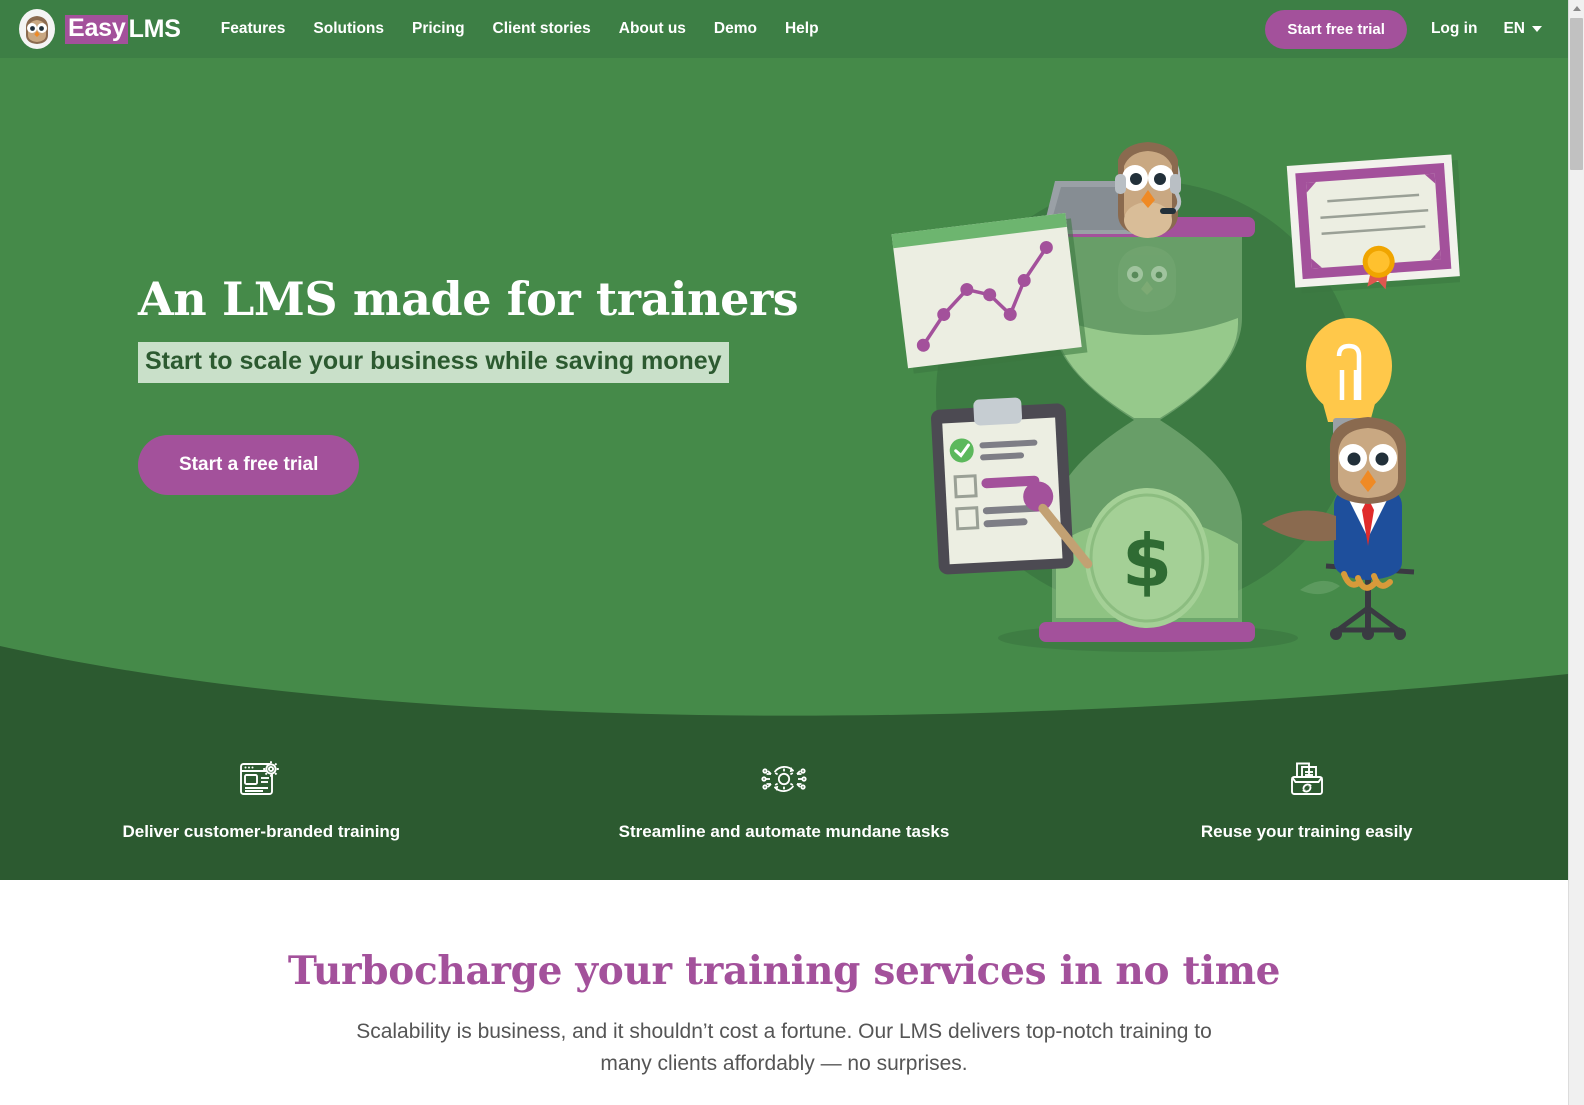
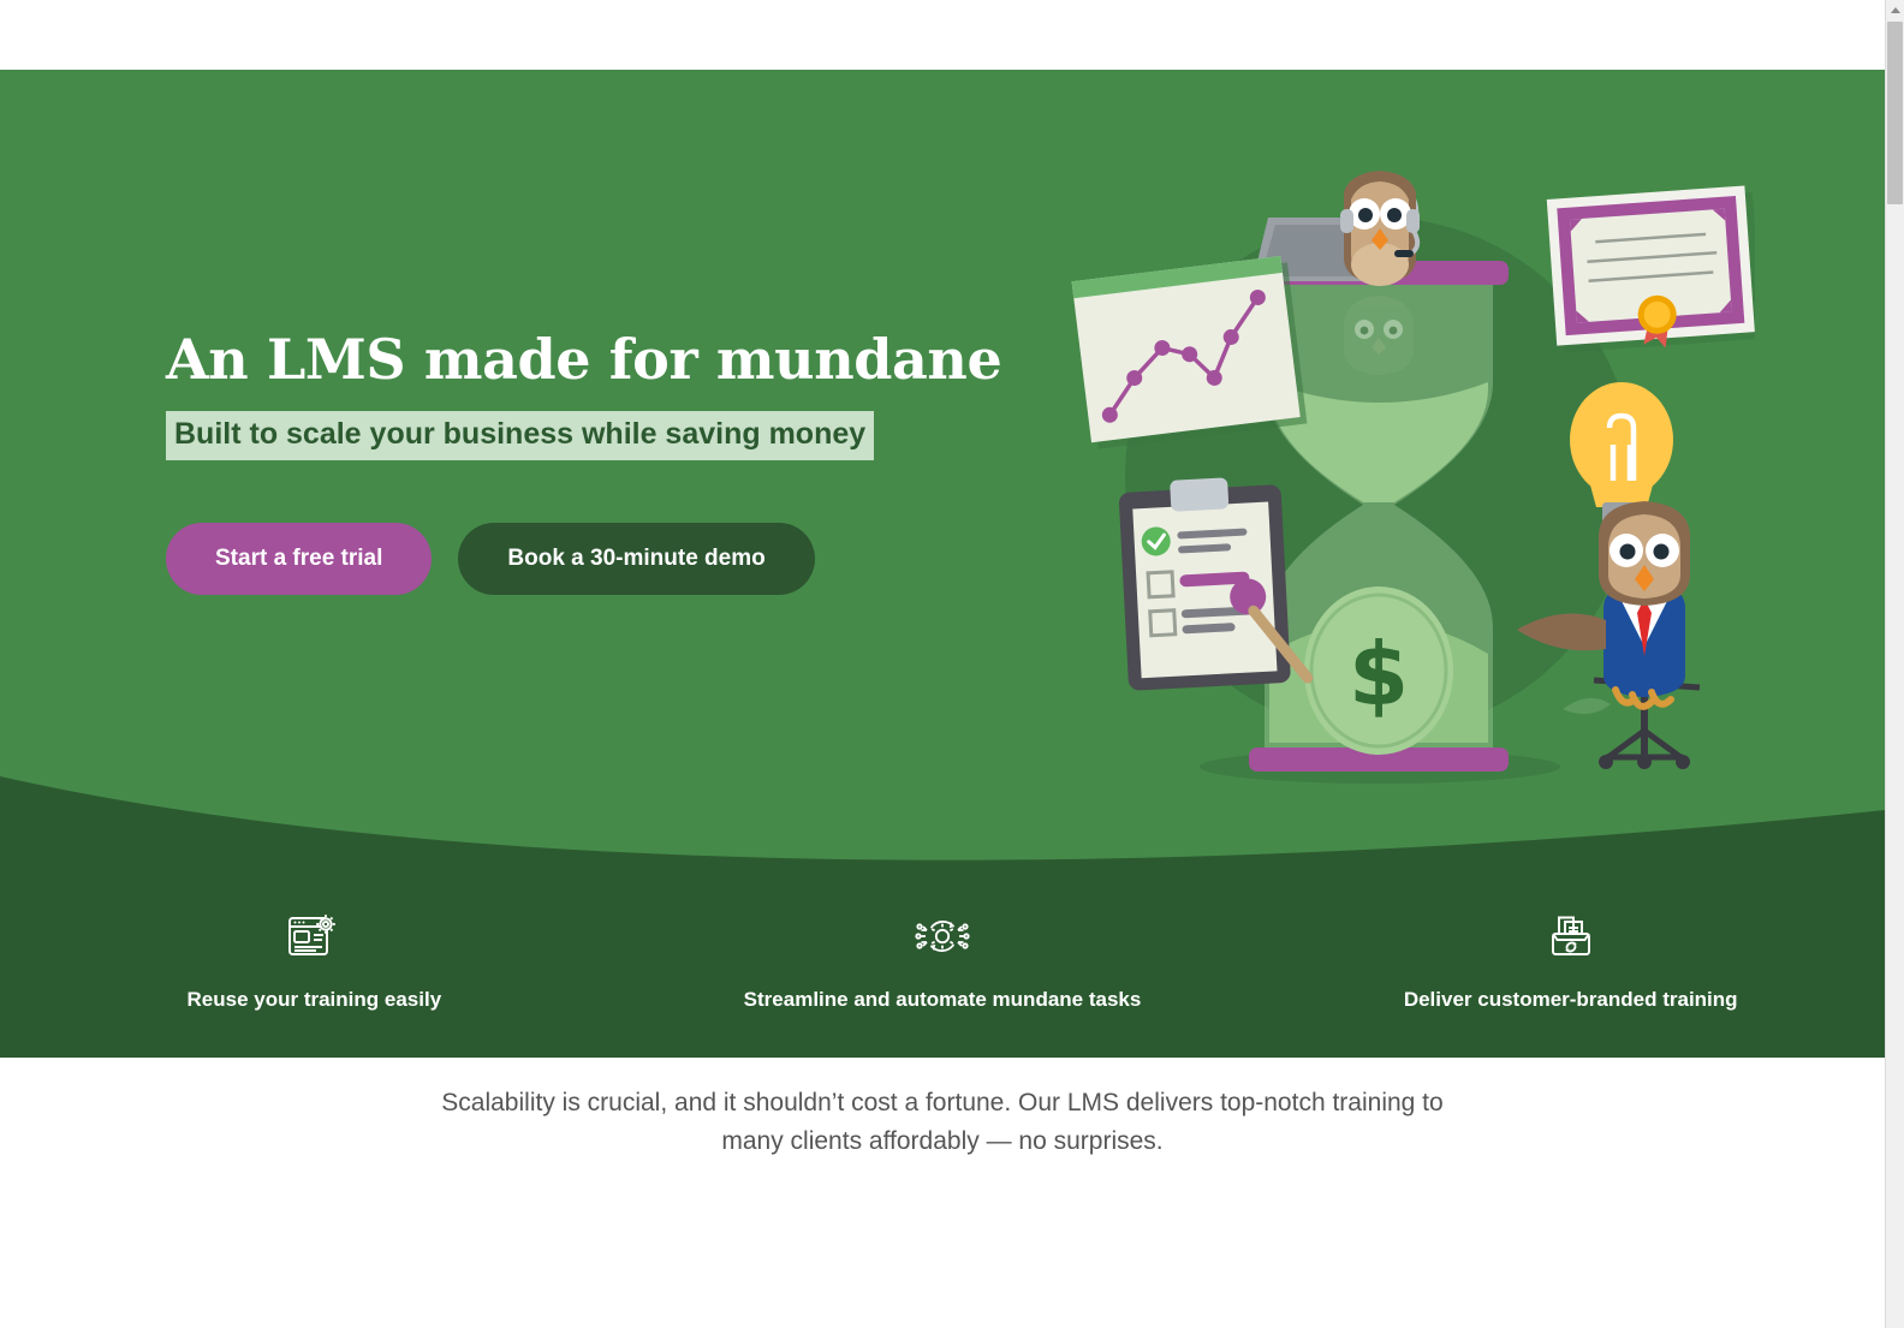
- Easy
- LMS
- Features
- Solutions
- Pricing
- Client stories
- About us
- Demo
- Help
- Start free trial
- Log in
- EN
  $
- An LMS made for trainers
+ An LMS made for mundane
- Start to scale your business while saving money
+ Built to scale your business while saving money
  Start a free trial
+ Book a 30-minute demo
- Deliver customer-branded training
+ Reuse your training easily
  Streamline and automate mundane tasks
- Reuse your training easily
+ Deliver customer-branded training
- Turbocharge your training services in no time
- Scalability is business, and it shouldn’t cost a fortune. Our LMS delivers top-notch training to many clients affordably — no surprises.
+ Scalability is crucial, and it shouldn’t cost a fortune. Our LMS delivers top-notch training to many clients affordably — no surprises.
